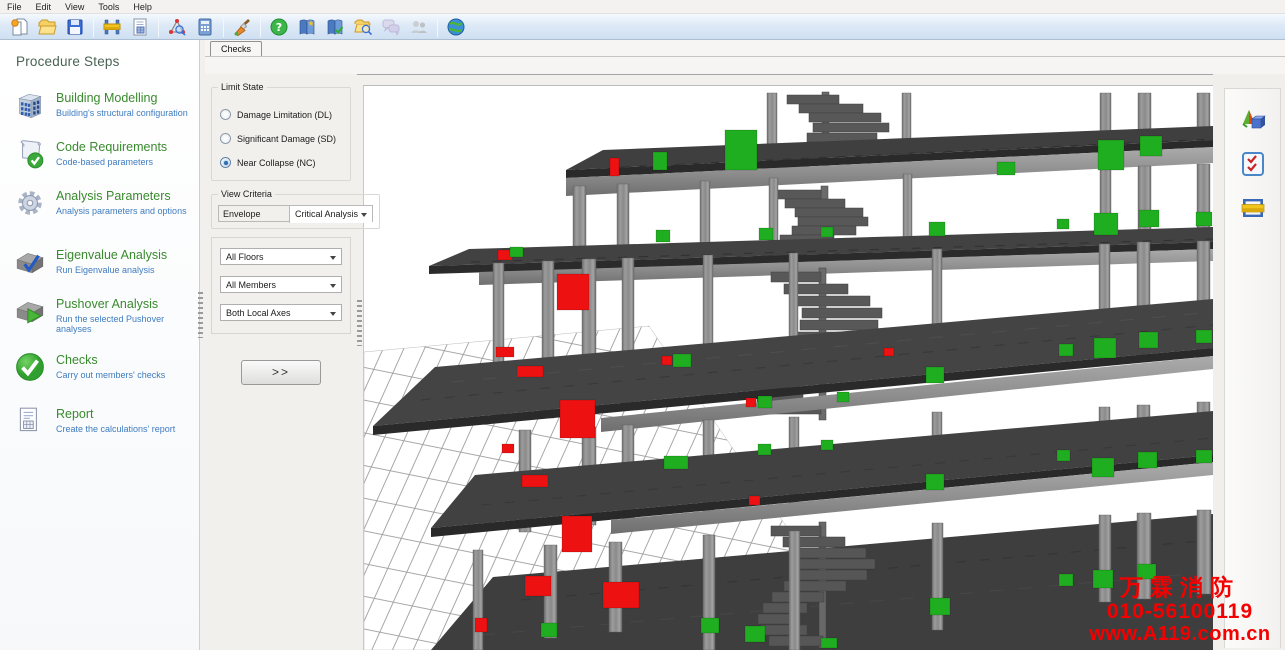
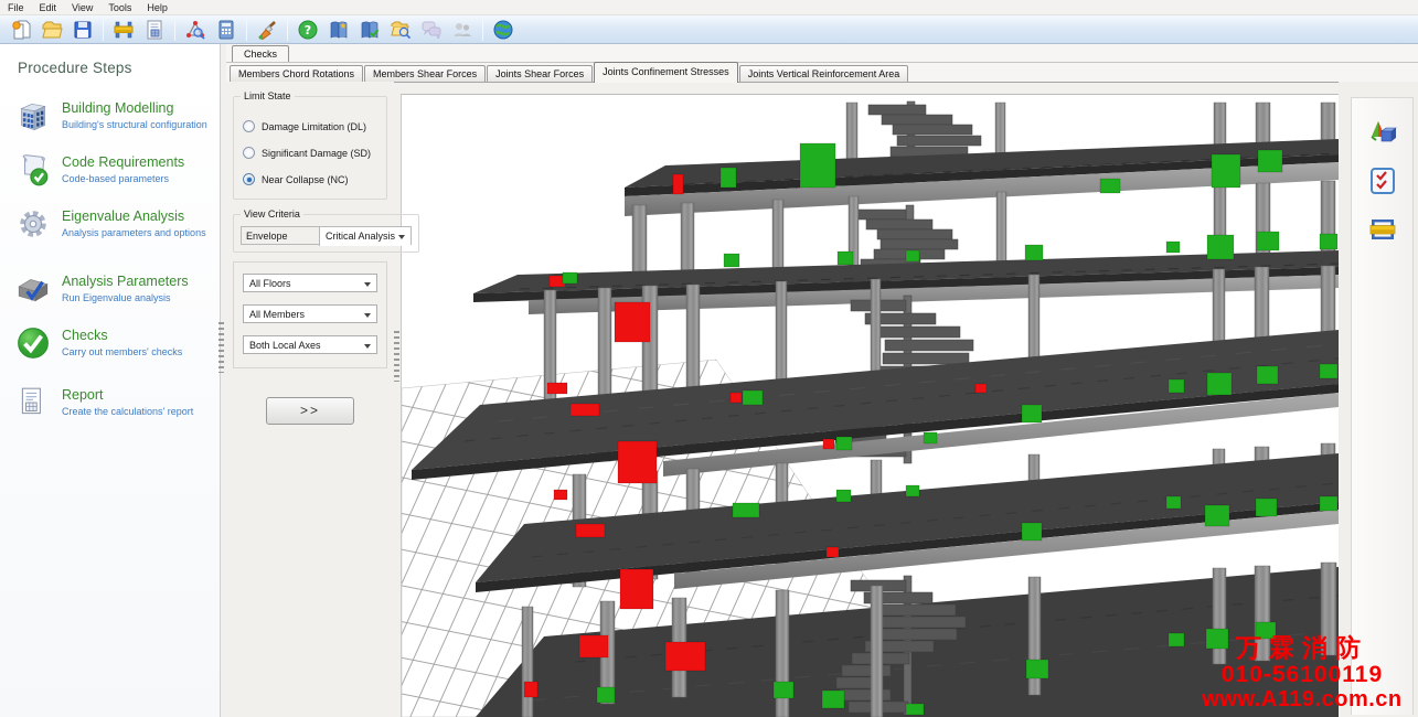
  File
  Edit
  View
  Tools
  Help
  ?
  ★
  Procedure Steps
  Building Modelling
  Building's structural configuration
  Code Requirements
  Code-based parameters
- Analysis Parameters
+ Eigenvalue Analysis
  Analysis parameters and options
- Eigenvalue Analysis
+ Analysis Parameters
  Run Eigenvalue analysis
- Pushover Analysis
- Run the selected Pushover analyses
  Checks
  Carry out members' checks
  Report
  Create the calculations' report
  Checks
+ Members Chord Rotations
+ Members Shear Forces
+ Joints Shear Forces
+ Joints Confinement Stresses
+ Joints Vertical Reinforcement Area
  Limit State
  Damage Limitation (DL)
  Significant Damage (SD)
  Near Collapse (NC)
  View Criteria
  Envelope
  Critical Analysis
  All Floors
  All Members
  Both Local Axes
  >>
  万霖消防
  010-56100119
  www.A119.com.cn
